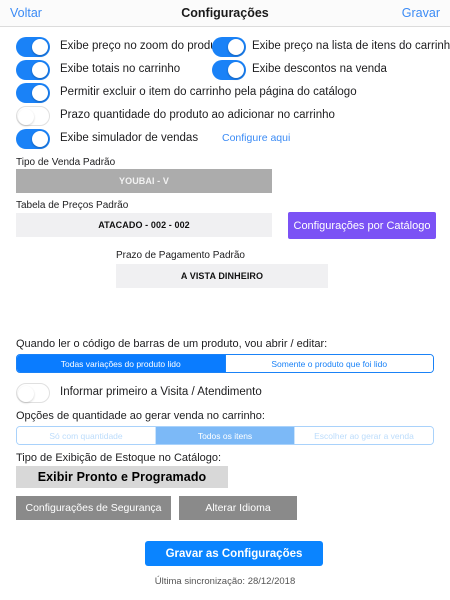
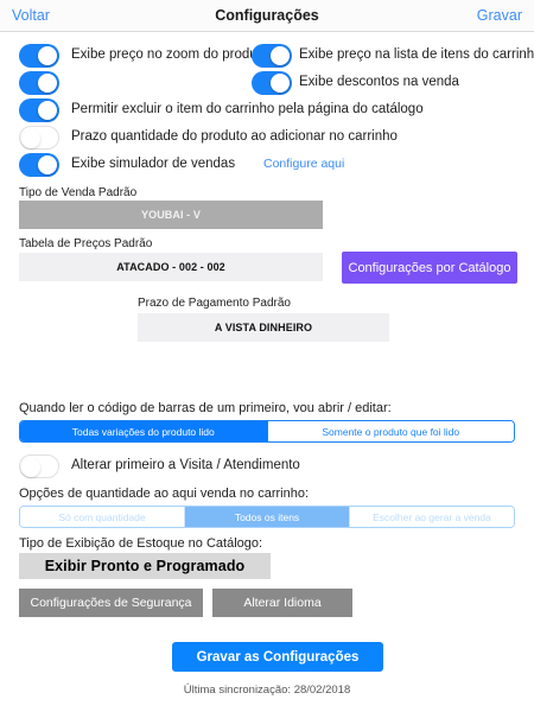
  Voltar
  Configurações
  Gravar
  Exibe preço no zoom do prod
  Exibe preço na lista de itens do carrinh
- Exibe totais no carrinho
  Exibe descontos na venda
  Permitir excluir o item do carrinho pela página do catálogo
  Prazo quantidade do produto ao adicionar no carrinho
  Exibe simulador de vendas
  Configure aqui
  Tipo de Venda Padrão
  YOUBAI - V
  Tabela de Preços Padrão
  ATACADO - 002 - 002
  Configurações por Catálogo
  Prazo de Pagamento Padrão
  A VISTA DINHEIRO
- Quando ler o código de barras de um produto, vou abrir / editar:
+ Quando ler o código de barras de um primeiro, vou abrir / editar:
  Todas variações do produto lido
  Somente o produto que foi lido
- Informar primeiro a Visita / Atendimento
+ Alterar primeiro a Visita / Atendimento
- Opções de quantidade ao gerar venda no carrinho:
+ Opções de quantidade ao aqui venda no carrinho:
  Só com quantidade
  Todos os itens
  Escolher ao gerar a venda
  Tipo de Exibição de Estoque no Catálogo:
  Exibir Pronto e Programado
  Configurações de Segurança
  Alterar Idioma
  Gravar as Configurações
- Última sincronização: 28/12/2018
+ Última sincronização: 28/02/2018
